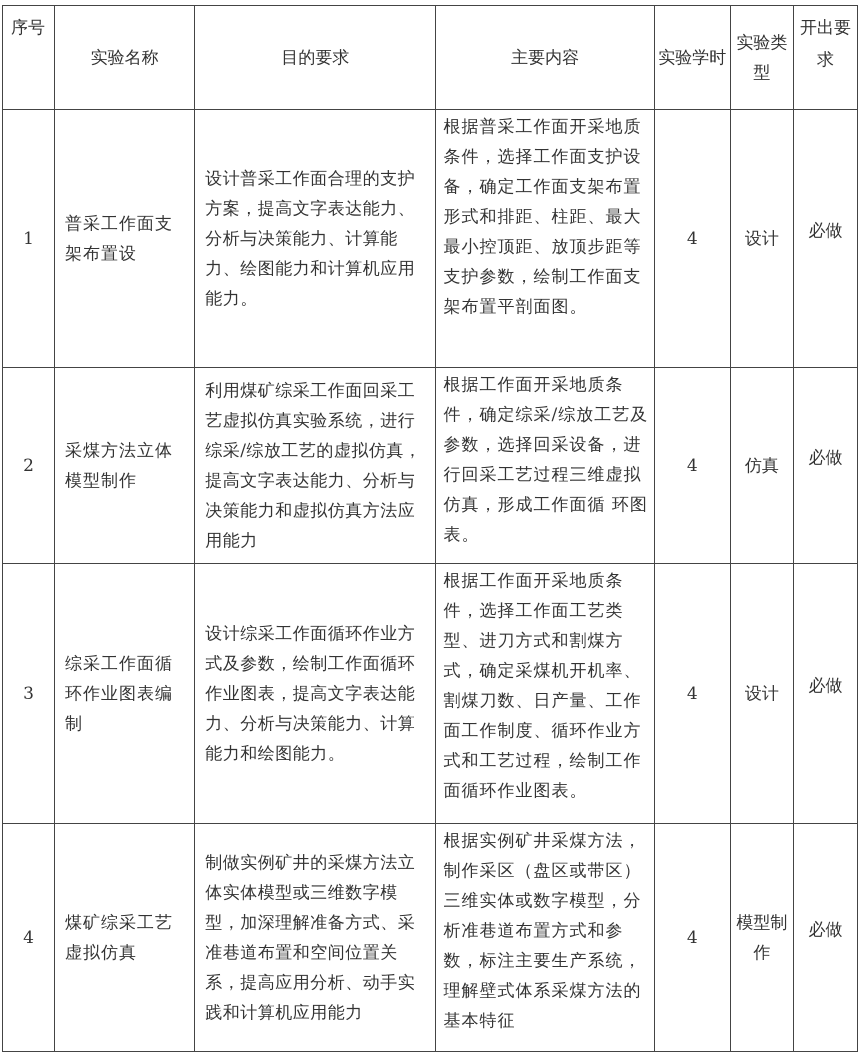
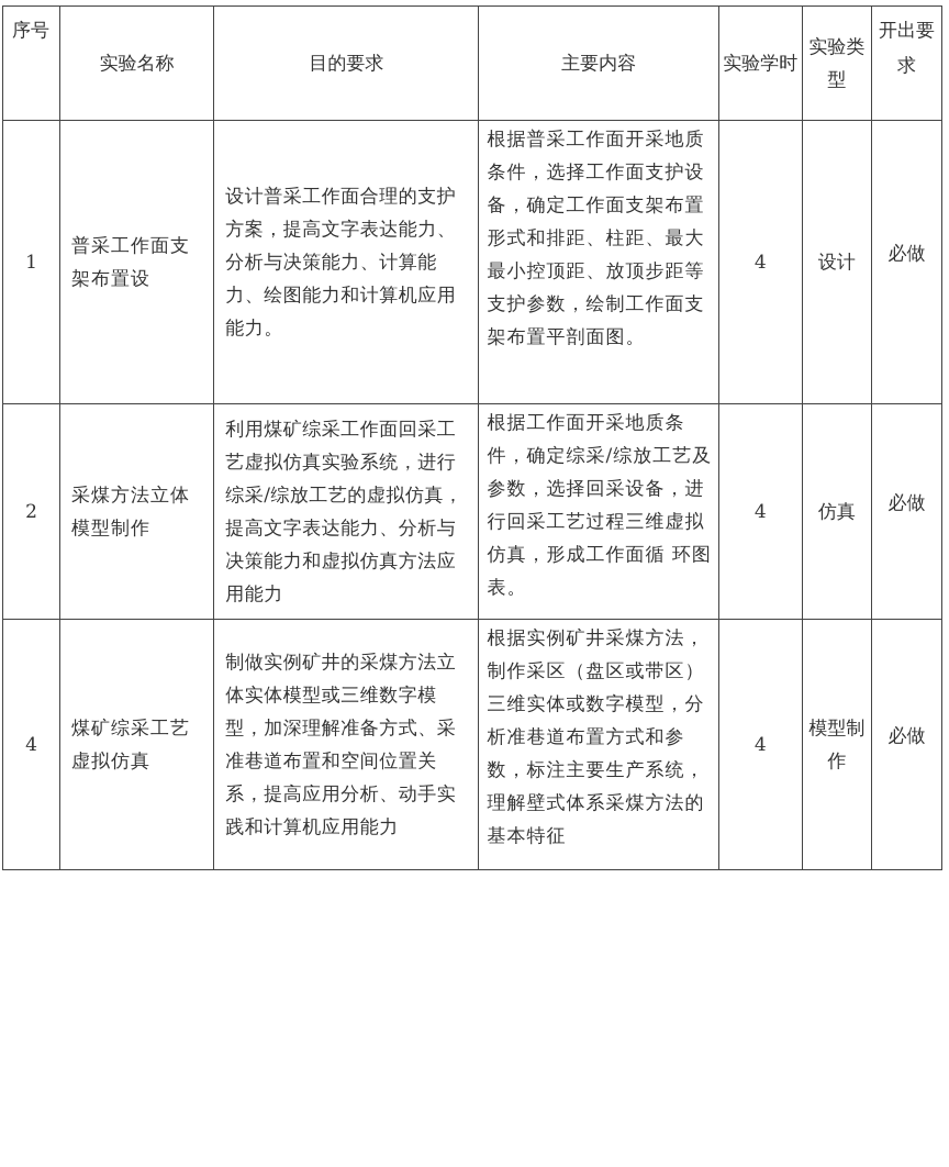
  序号	实验名称	目的要求	主要内容	实验学时	实验类型	开出要求
  1	普采工作面支架布置设	设计普采工作面合理的支护方案，提高文字表达能力、分析与决策能力、计算能力、绘图能力和计算机应用能力。	根据普采工作面开采地质条件，选择工作面支护设备，确定工作面支架布置形式和排距、柱距、最大最小控顶距、放顶步距等支护参数，绘制工作面支架布置平剖面图。	4	设计	必做
  2	采煤方法立体模型制作	利用煤矿综采工作面回采工艺虚拟仿真实验系统，进行综采/综放工艺的虚拟仿真，提高文字表达能力、分析与决策能力和虚拟仿真方法应用能力	根据工作面开采地质条件，确定综采/综放工艺及参数，选择回采设备，进行回采工艺过程三维虚拟仿真，形成工作面循 环图表。	4	仿真	必做
- 3	综采工作面循环作业图表编制	设计综采工作面循环作业方式及参数，绘制工作面循环作业图表，提高文字表达能力、分析与决策能力、计算能力和绘图能力。	根据工作面开采地质条件，选择工作面工艺类型、进刀方式和割煤方式，确定采煤机开机率、割煤刀数、日产量、工作面工作制度、循环作业方式和工艺过程，绘制工作面循环作业图表。	4	设计	必做
  4	煤矿综采工艺虚拟仿真	制做实例矿井的采煤方法立体实体模型或三维数字模型，加深理解准备方式、采准巷道布置和空间位置关系，提高应用分析、动手实践和计算机应用能力	根据实例矿井采煤方法，制作采区（盘区或带区）三维实体或数字模型，分析准巷道布置方式和参数，标注主要生产系统，理解壁式体系采煤方法的基本特征	4	模型制作	必做
